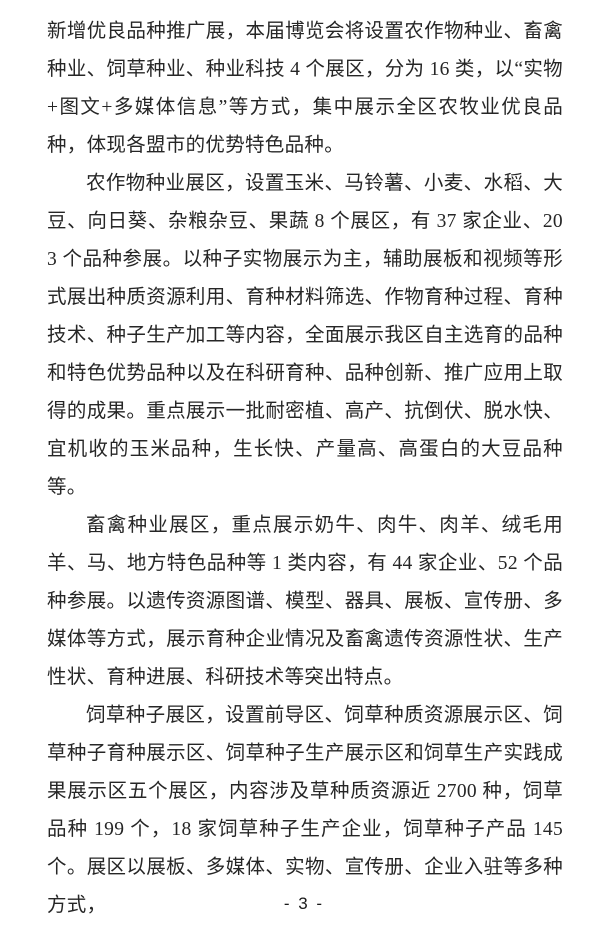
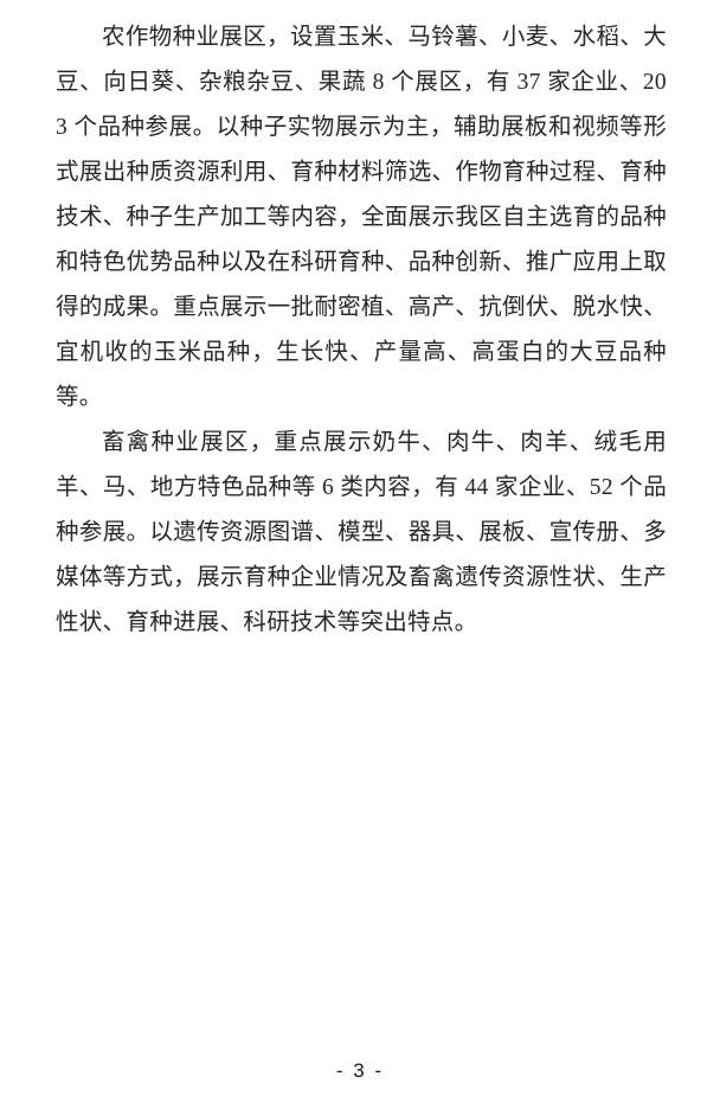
- 新增优良品种推广展，本届博览会将设置农作物种业、畜禽种业、饲草种业、种业科技 4 个展区，分为 16 类，以“实物+图文+多媒体信息”等方式，集中展示全区农牧业优良品种，体现各盟市的优势特色品种。
  农作物种业展区，设置玉米、马铃薯、小麦、水稻、大豆、向日葵、杂粮杂豆、果蔬 8 个展区，有 37 家企业、203 个品种参展。以种子实物展示为主，辅助展板和视频等形式展出种质资源利用、育种材料筛选、作物育种过程、育种技术、种子生产加工等内容，全面展示我区自主选育的品种和特色优势品种以及在科研育种、品种创新、推广应用上取得的成果。重点展示一批耐密植、高产、抗倒伏、脱水快、宜机收的玉米品种，生长快、产量高、高蛋白的大豆品种等。
- 畜禽种业展区，重点展示奶牛、肉牛、肉羊、绒毛用羊、马、地方特色品种等 1 类内容，有 44 家企业、52 个品种参展。以遗传资源图谱、模型、器具、展板、宣传册、多媒体等方式，展示育种企业情况及畜禽遗传资源性状、生产性状、育种进展、科研技术等突出特点。
+ 畜禽种业展区，重点展示奶牛、肉牛、肉羊、绒毛用羊、马、地方特色品种等 6 类内容，有 44 家企业、52 个品种参展。以遗传资源图谱、模型、器具、展板、宣传册、多媒体等方式，展示育种企业情况及畜禽遗传资源性状、生产性状、育种进展、科研技术等突出特点。
- 饲草种子展区，设置前导区、饲草种质资源展示区、饲草种子育种展示区、饲草种子生产展示区和饲草生产实践成果展示区五个展区，内容涉及草种质资源近 2700 种，饲草品种 199 个，18 家饲草种子生产企业，饲草种子产品 145 个。展区以展板、多媒体、实物、宣传册、企业入驻等多种方式，
  - 3 -
